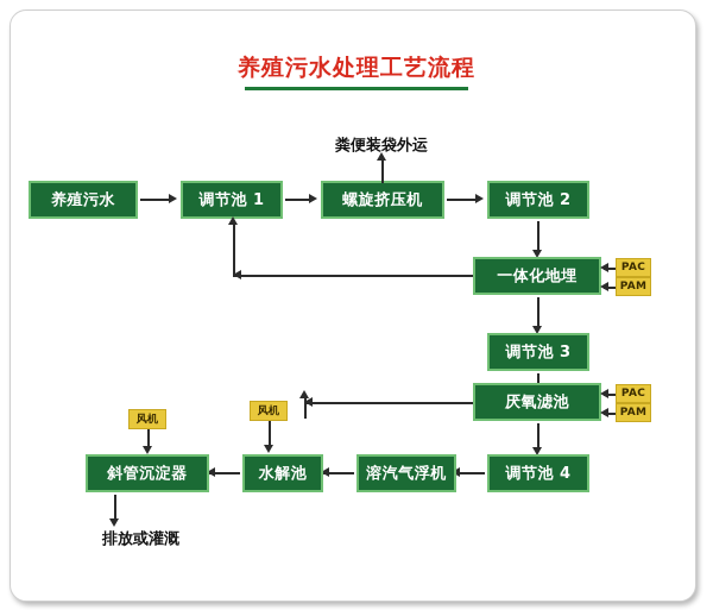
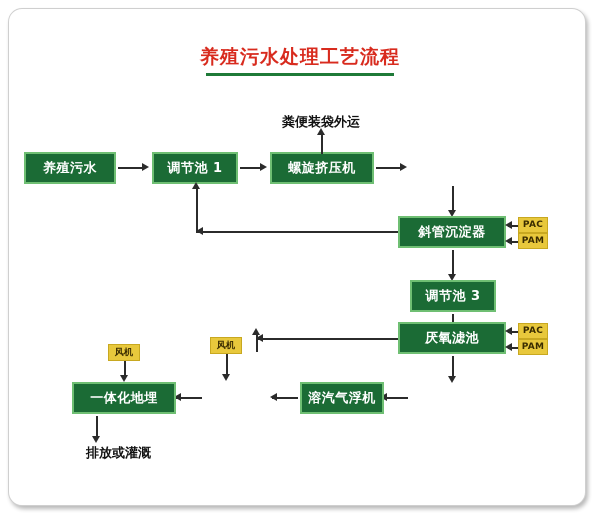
  养殖污水处理工艺流程
  养殖污水
  调节池 1
  螺旋挤压机
- 调节池 2
  粪便装袋外运
- 一体化地埋
+ 斜管沉淀器
  PAC
  PAM
  调节池 3
  厌氧滤池
  PAC
  PAM
- 调节池 4
  溶汽气浮机
- 水解池
- 斜管沉淀器
+ 一体化地埋
  风机
  风机
  排放或灌溉
